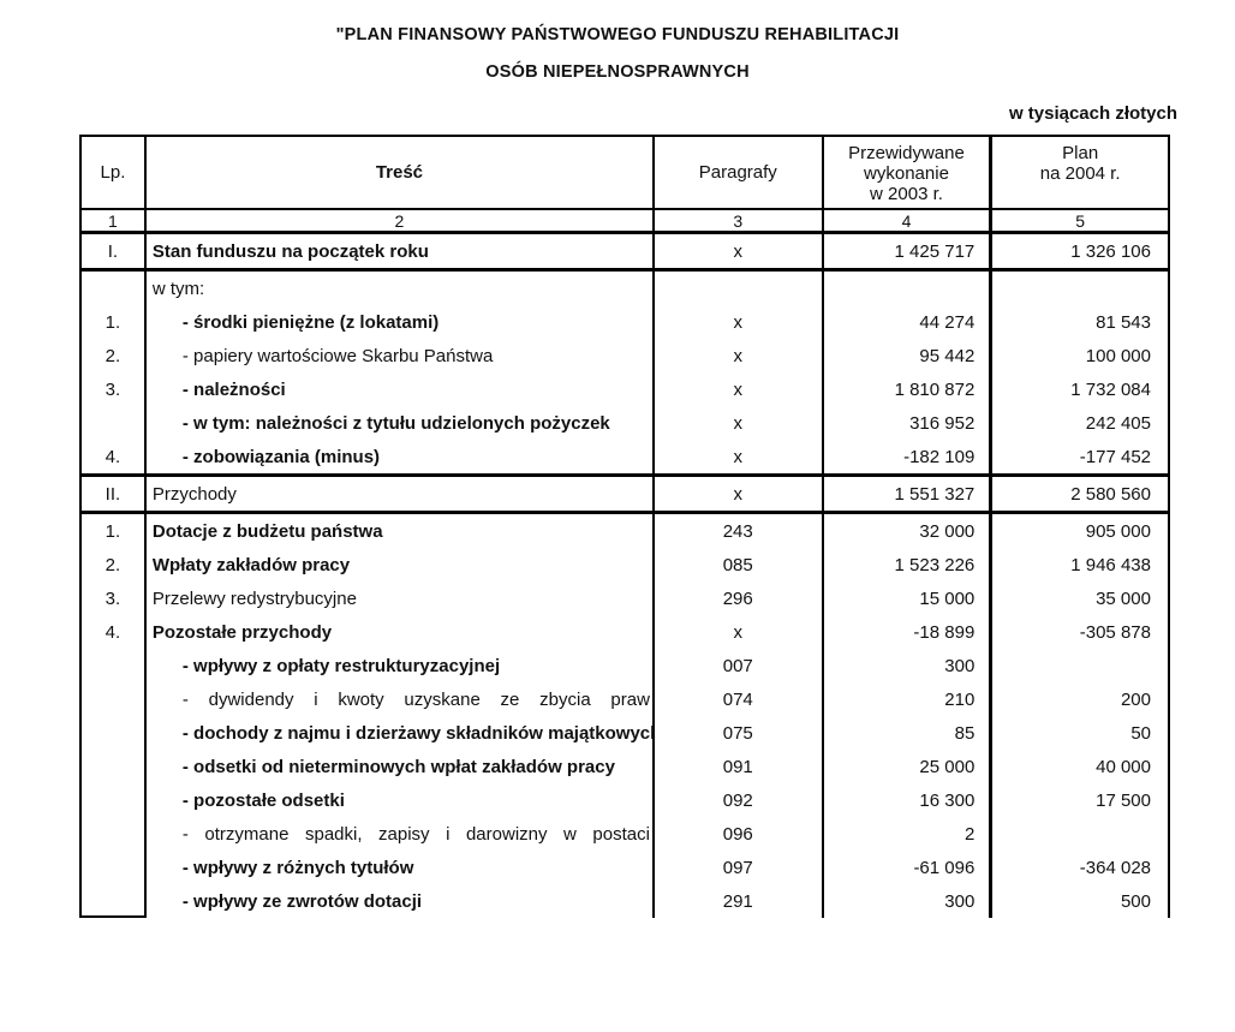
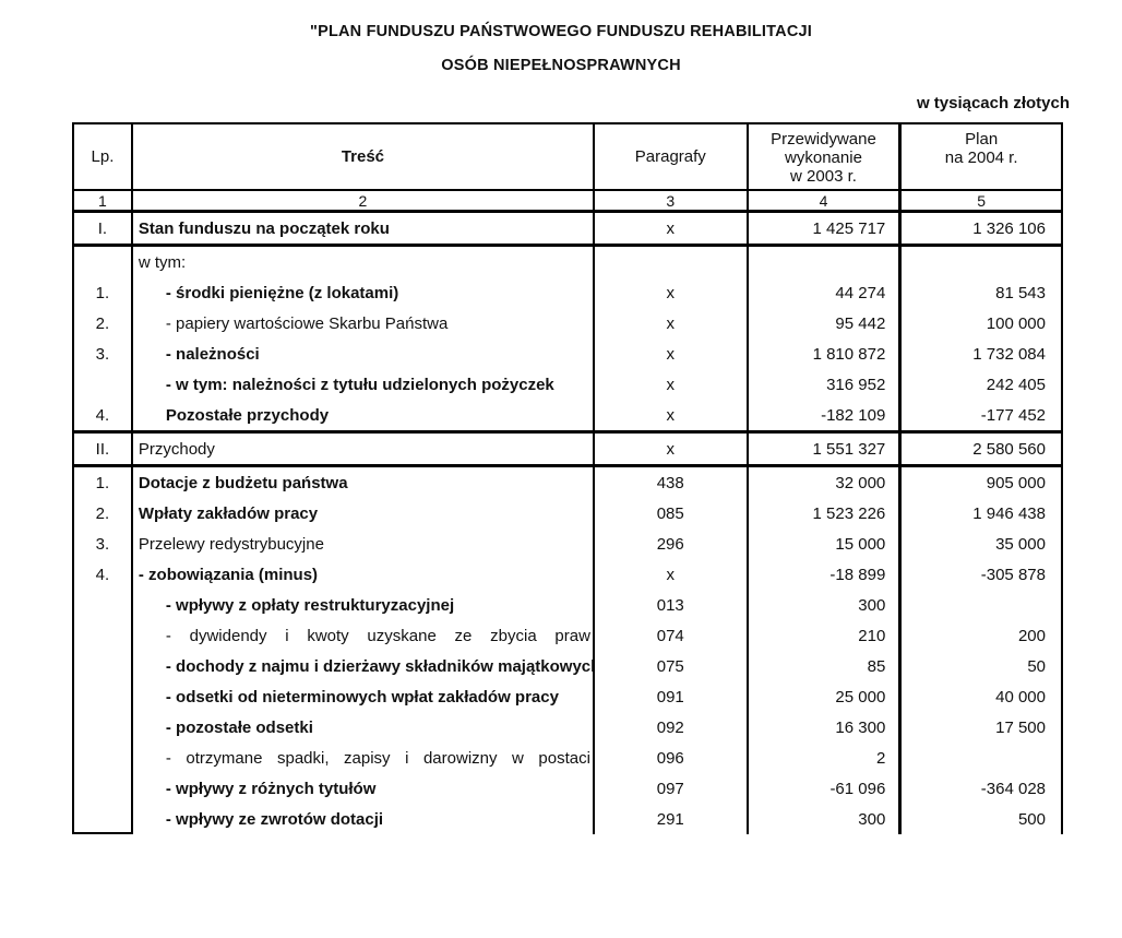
- "PLAN FINANSOWY PAŃSTWOWEGO FUNDUSZU REHABILITACJI
+ "PLAN FUNDUSZU PAŃSTWOWEGO FUNDUSZU REHABILITACJI
  OSÓB NIEPEŁNOSPRAWNYCH
  w tysiącach złotych
  Lp.
  Treść
  Paragrafy
  Przewidywane
  wykonanie
  w 2003 r.
  Plan
  na 2004 r.
  1
  2
  3
  4
  5
  I.
  Stan funduszu na początek roku
  x
  1 425 717
  1 326 106
  w tym:
  1.
  - środki pieniężne (z lokatami)
  x
  44 274
  81 543
  2.
  - papiery wartościowe Skarbu Państwa
  x
  95 442
  100 000
  3.
  - należności
  x
  1 810 872
  1 732 084
  - w tym: należności z tytułu udzielonych pożyczek
  x
  316 952
  242 405
  4.
- - zobowiązania (minus)
+ Pozostałe przychody
  x
  -182 109
  -177 452
  II.
  Przychody
  x
  1 551 327
  2 580 560
  1.
  Dotacje z budżetu państwa
- 243
+ 438
  32 000
  905 000
  2.
  Wpłaty zakładów pracy
  085
  1 523 226
  1 946 438
  3.
  Przelewy redystrybucyjne
  296
  15 000
  35 000
  4.
- Pozostałe przychody
+ - zobowiązania (minus)
  x
  -18 899
  -305 878
  - wpływy z opłaty restrukturyzacyjnej
- 007
+ 013
  300
  - dywidendy i kwoty uzyskane ze zbycia praw
  074
  210
  200
  - dochody z najmu i dzierżawy składników majątkowyc
  075
  85
  50
  - odsetki od nieterminowych wpłat zakładów pracy
  091
  25 000
  40 000
  - pozostałe odsetki
  092
  16 300
  17 500
  - otrzymane spadki, zapisy i darowizny w postaci
  096
  2
  - wpływy z różnych tytułów
  097
  -61 096
  -364 028
  - wpływy ze zwrotów dotacji
  291
  300
  500
